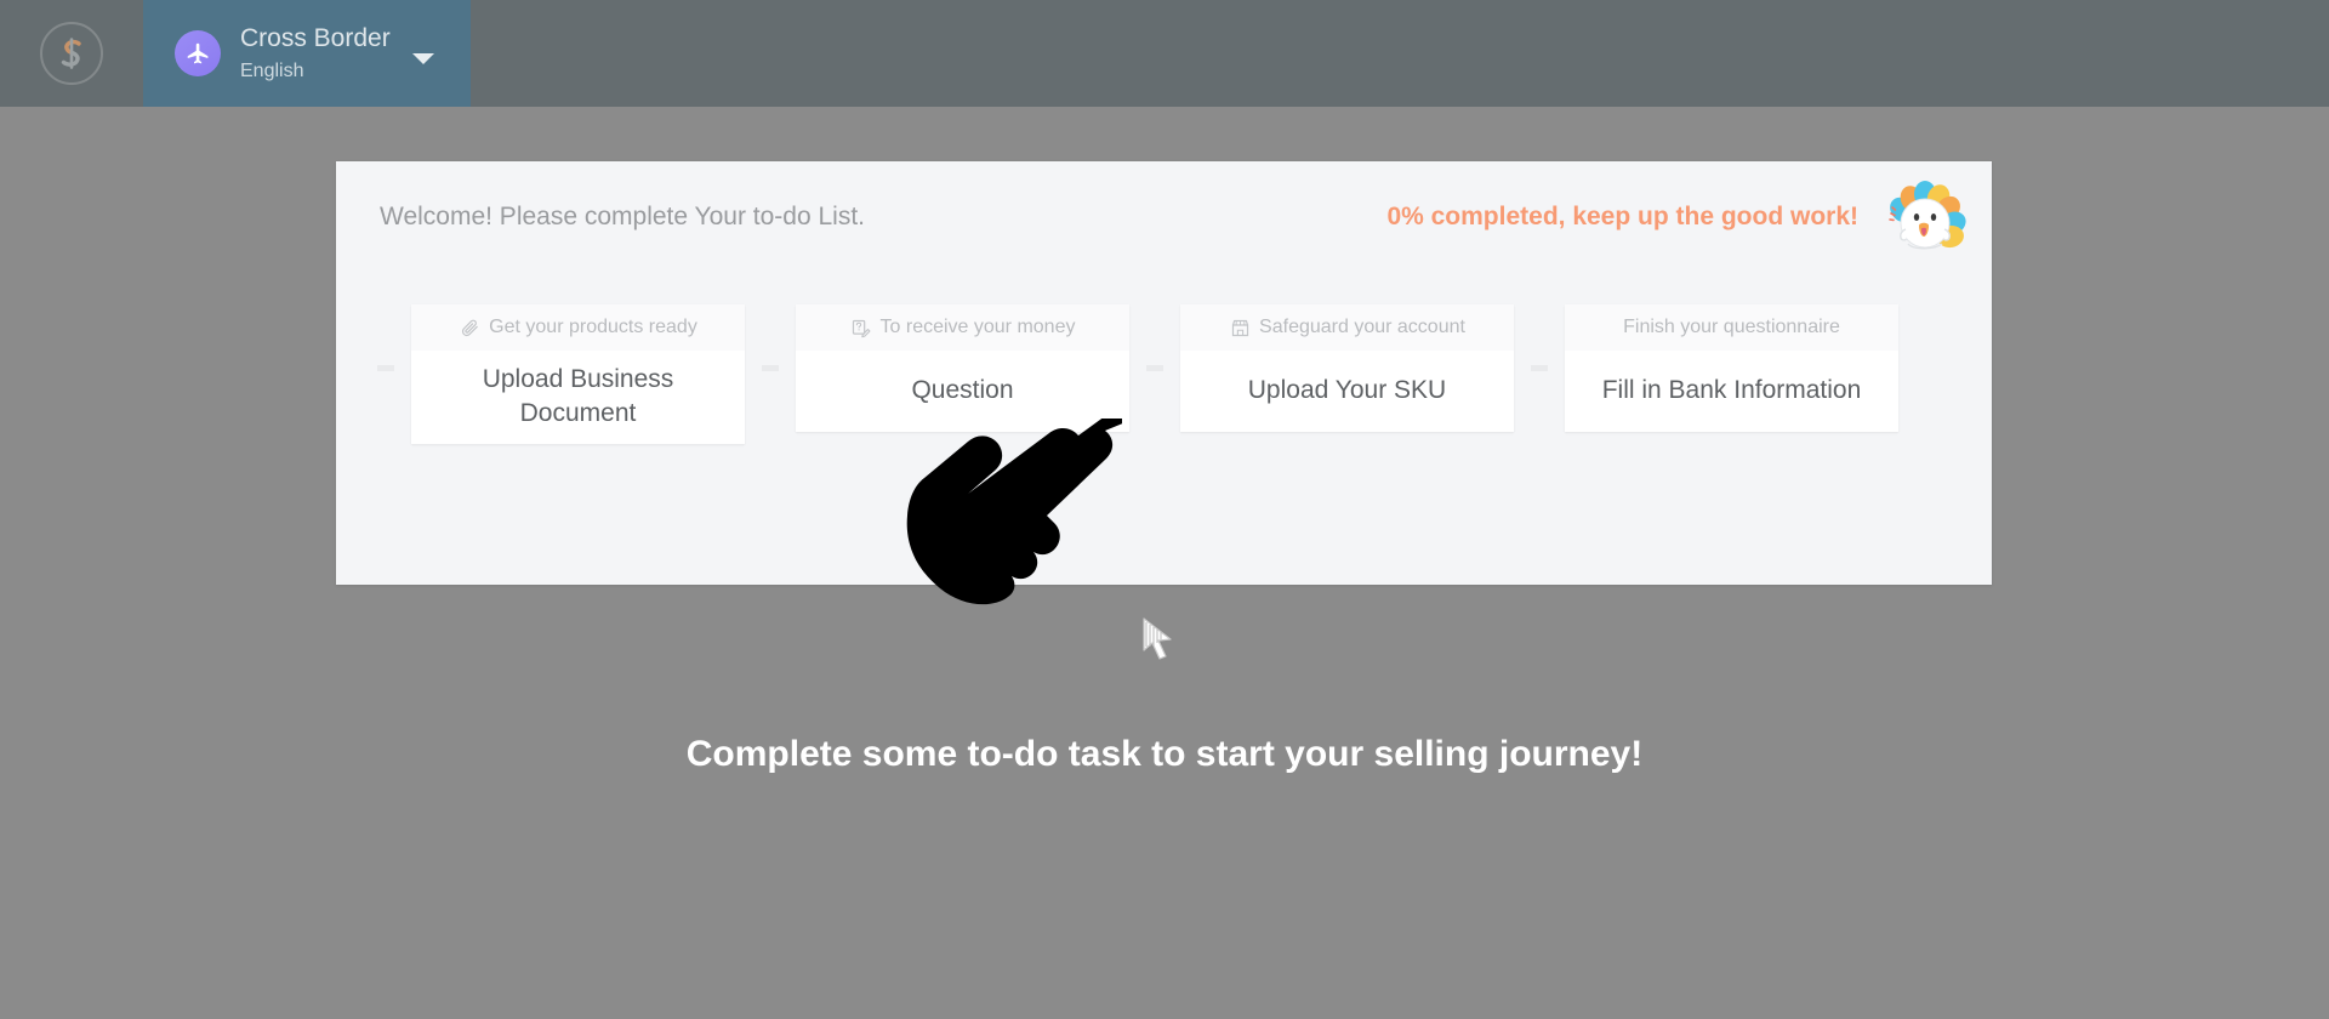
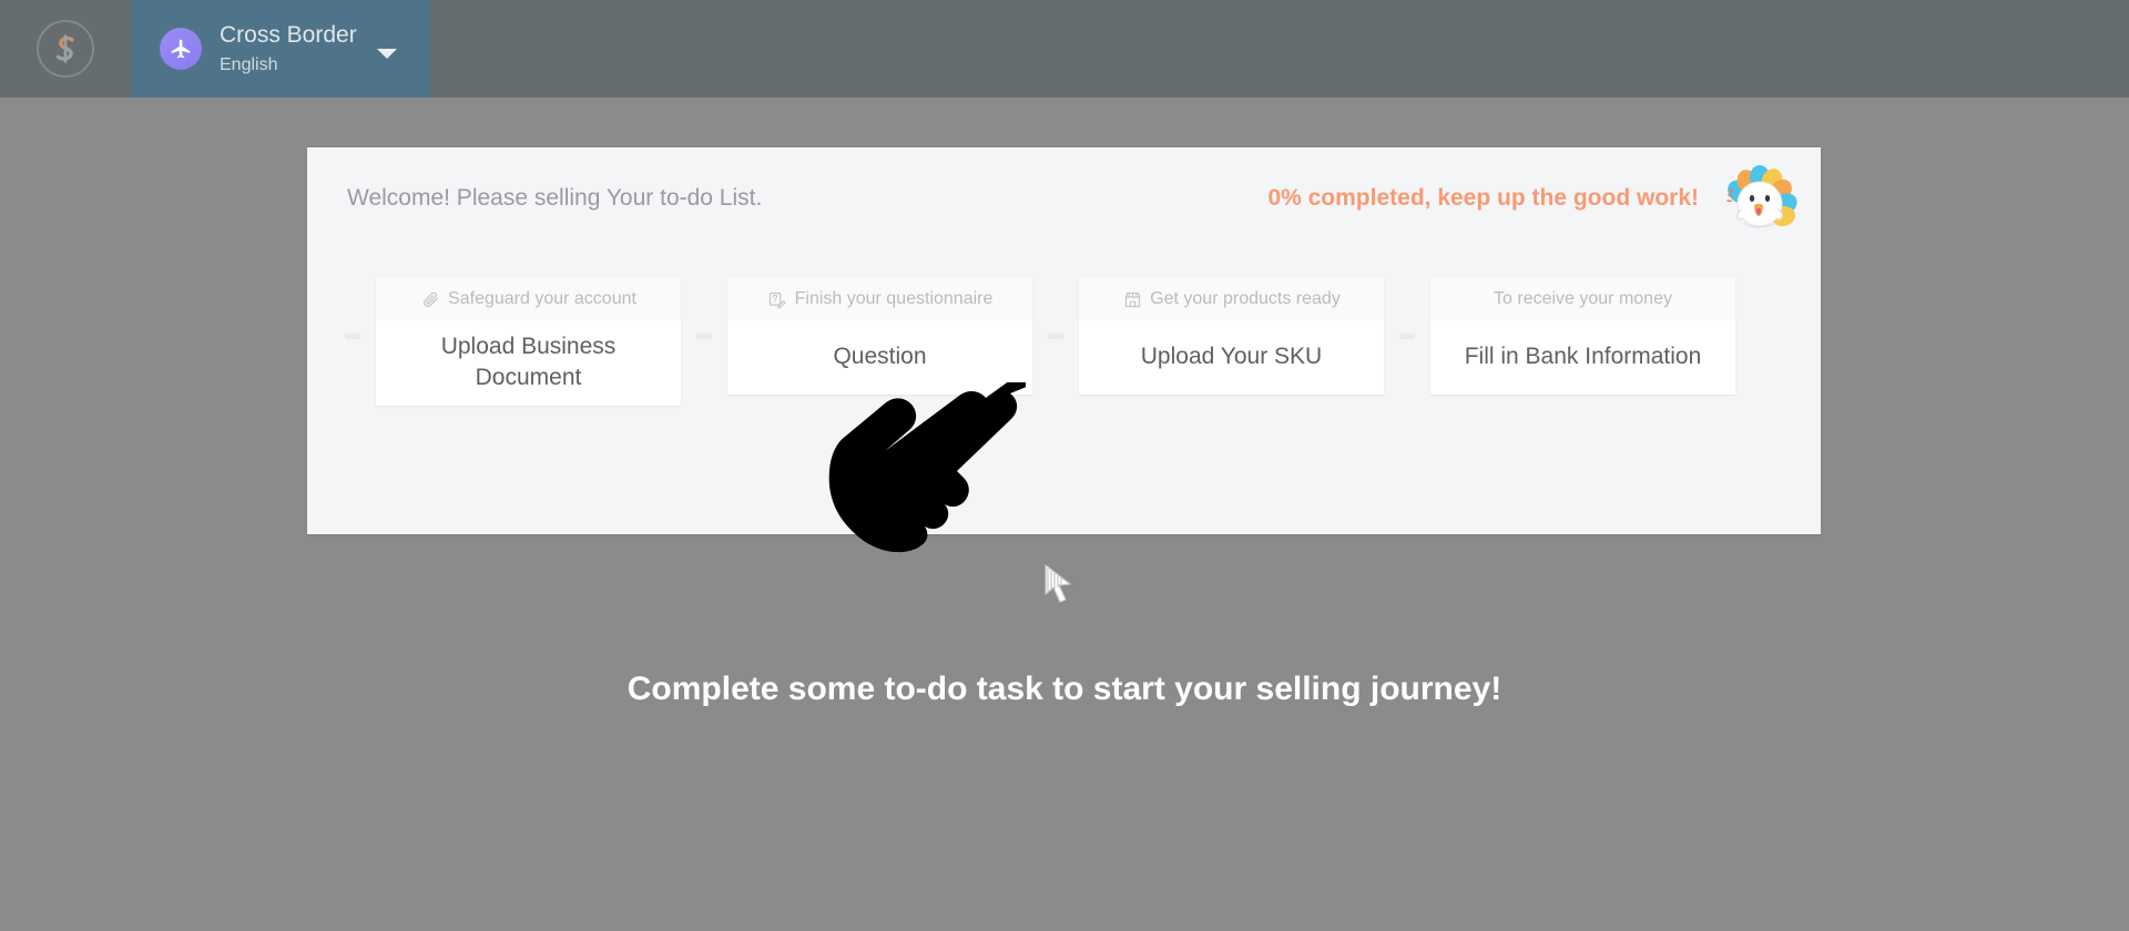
  Cross Border
  English
- Welcome! Please complete Your to-do List.
+ Welcome! Please selling Your to-do List.
  0% completed, keep up the good work!
- Get your products ready
+ Safeguard your account
  Upload Business Document
- To receive your money
+ Finish your questionnaire
  Question
- Safeguard your account
+ Get your products ready
  Upload Your SKU
- Finish your questionnaire
+ To receive your money
  Fill in Bank Information
  Complete some to-do task to start your selling journey!
